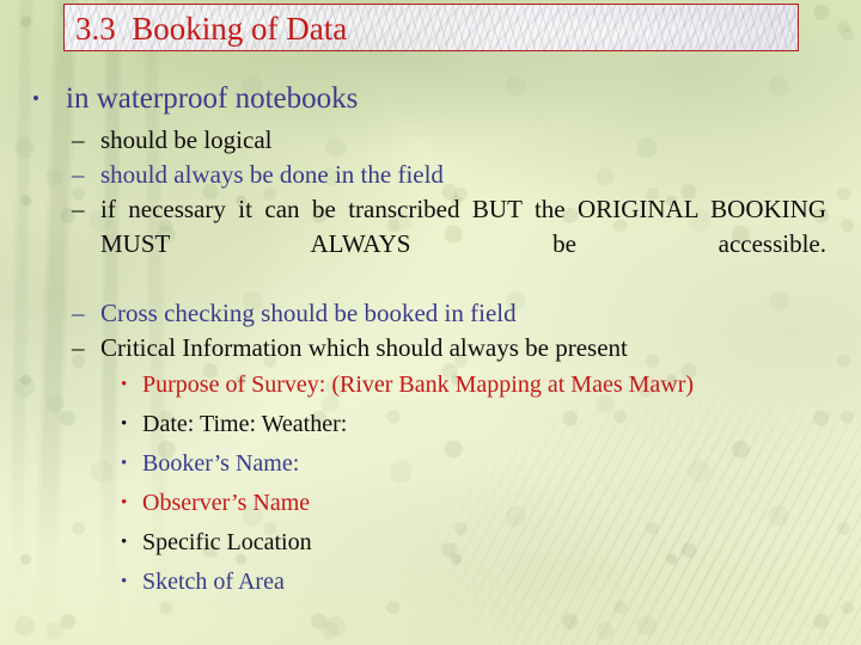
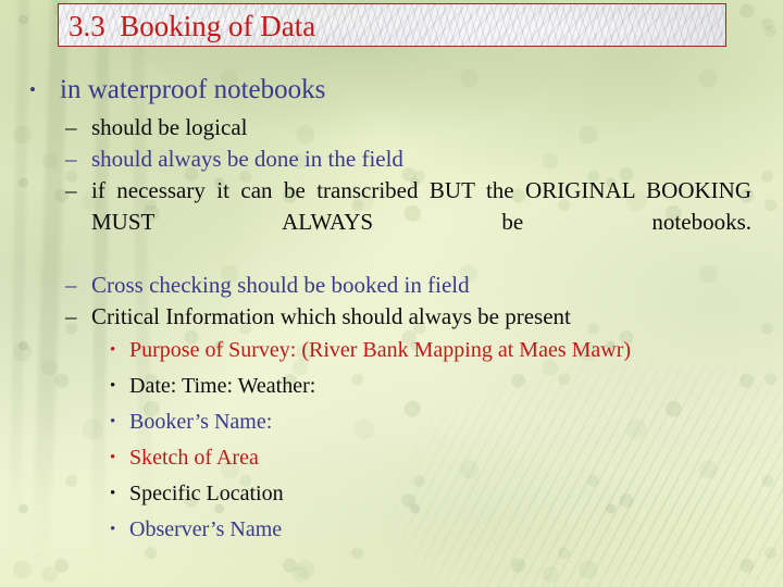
  3.3 Booking of Data
  •
  in waterproof notebooks
  –
  should be logical
  –
  should always be done in the field
  –
- if necessary it can be transcribed BUT the ORIGINAL BOOKING MUST ALWAYS be accessible.
+ if necessary it can be transcribed BUT the ORIGINAL BOOKING MUST ALWAYS be notebooks.
  –
  Cross checking should be booked in field
  –
  Critical Information which should always be present
  •
  Purpose of Survey: (River Bank Mapping at Maes Mawr)
  •
  Date: Time: Weather:
  •
  Booker’s Name:
  •
- Observer’s Name
+ Sketch of Area
  •
  Specific Location
  •
- Sketch of Area
+ Observer’s Name
